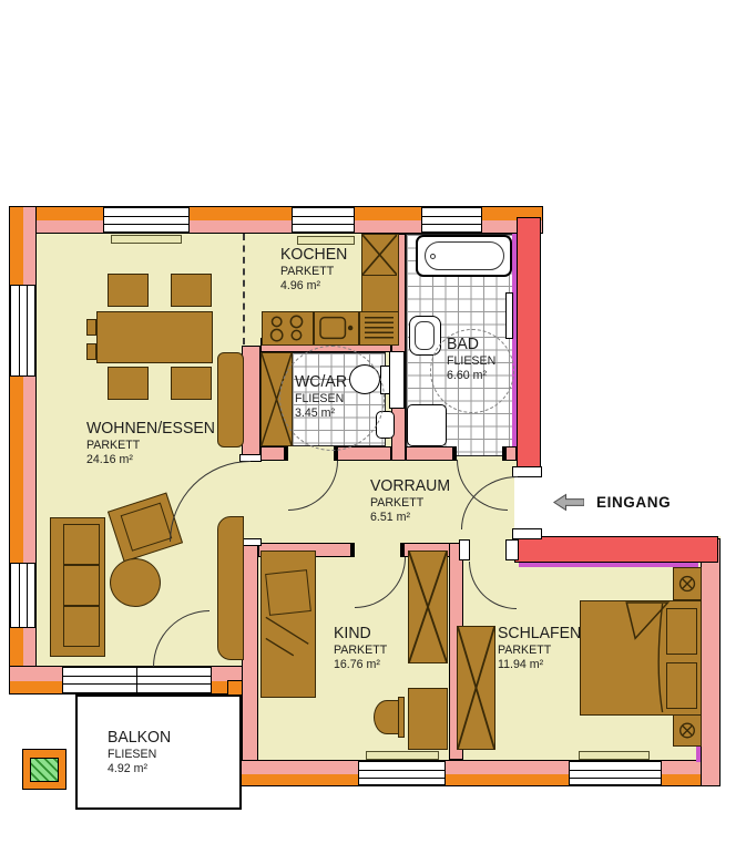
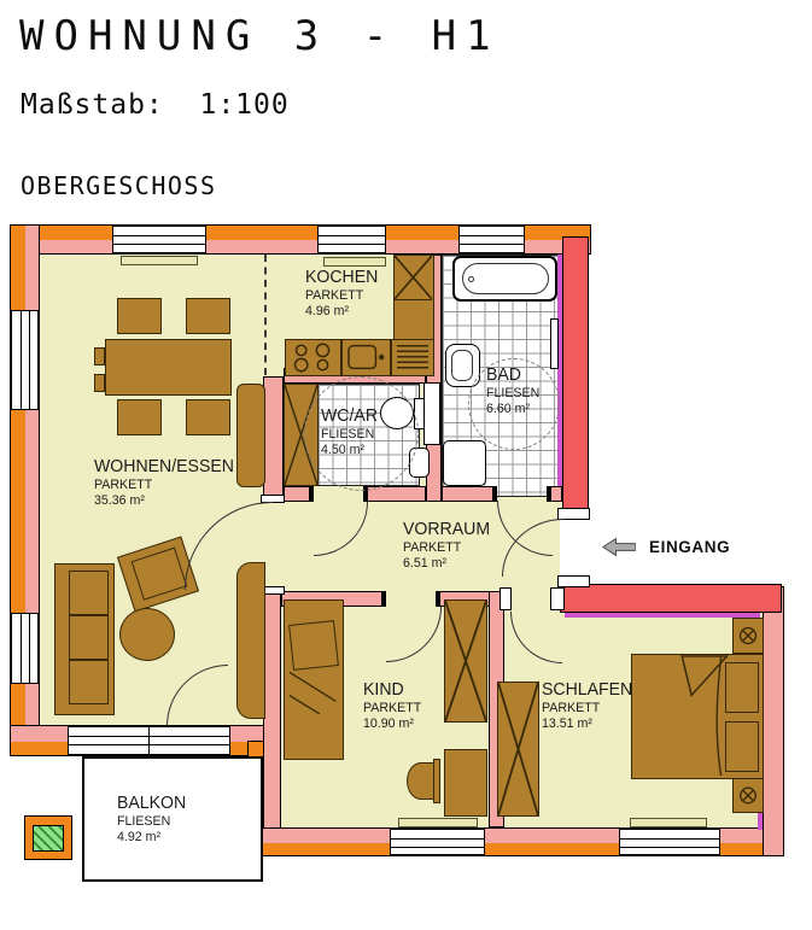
+ WOHNUNG 3 - H1
+ Maßstab: 1:100
+ OBERGESCHOSS
  WOHNEN/ESSEN
  PARKETT
- 24.16 m²
+ 35.36 m²
  KOCHEN
  PARKETT
  4.96 m²
  BAD
  FLIESEN
  6.60 m²
  WC/AR
  FLIESEN
- 3.45 m²
+ 4.50 m²
  VORRAUM
  PARKETT
  6.51 m²
  KIND
  PARKETT
- 16.76 m²
+ 10.90 m²
  SCHLAFEN
  PARKETT
- 11.94 m²
+ 13.51 m²
  BALKON
  FLIESEN
  4.92 m²
  EINGANG
